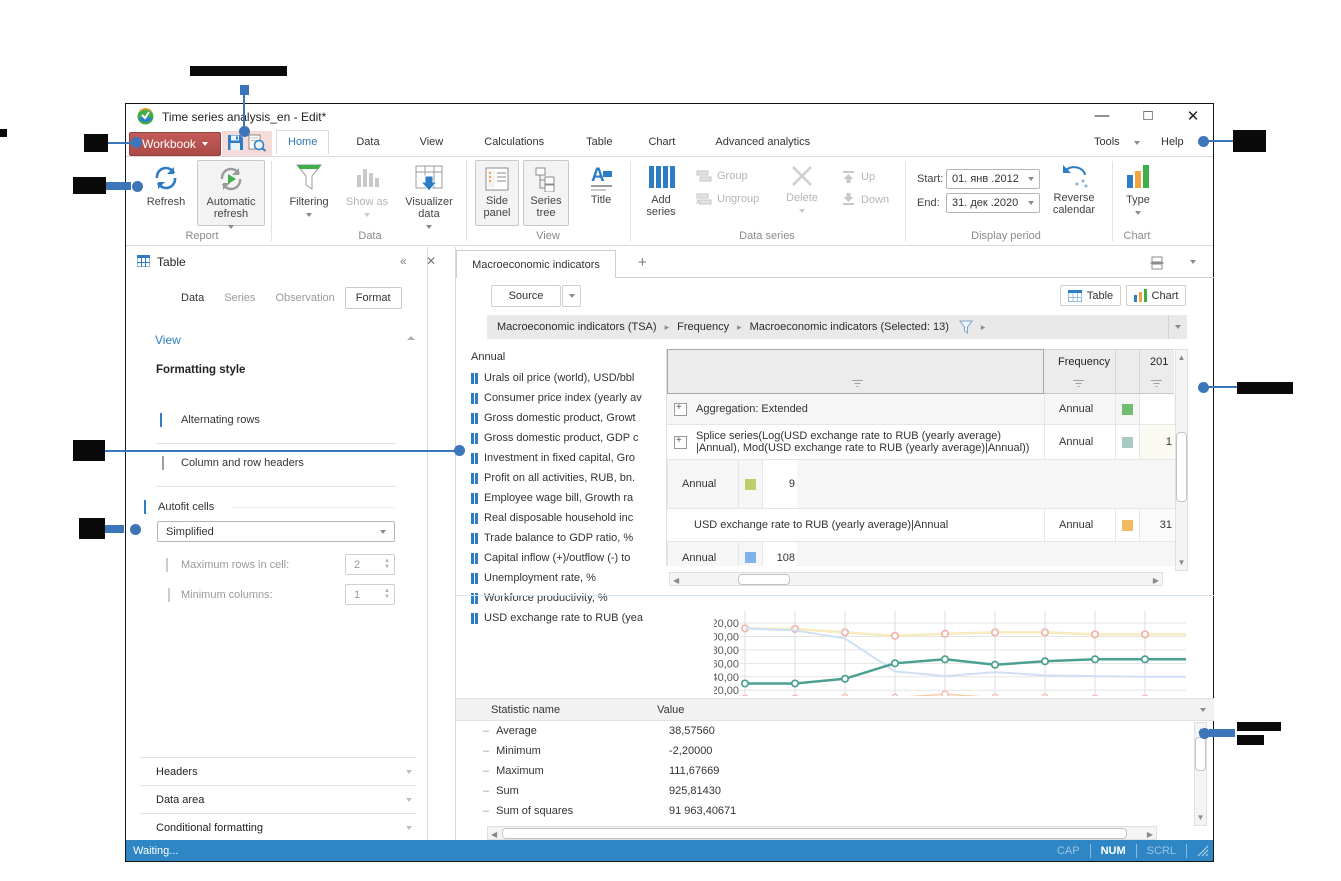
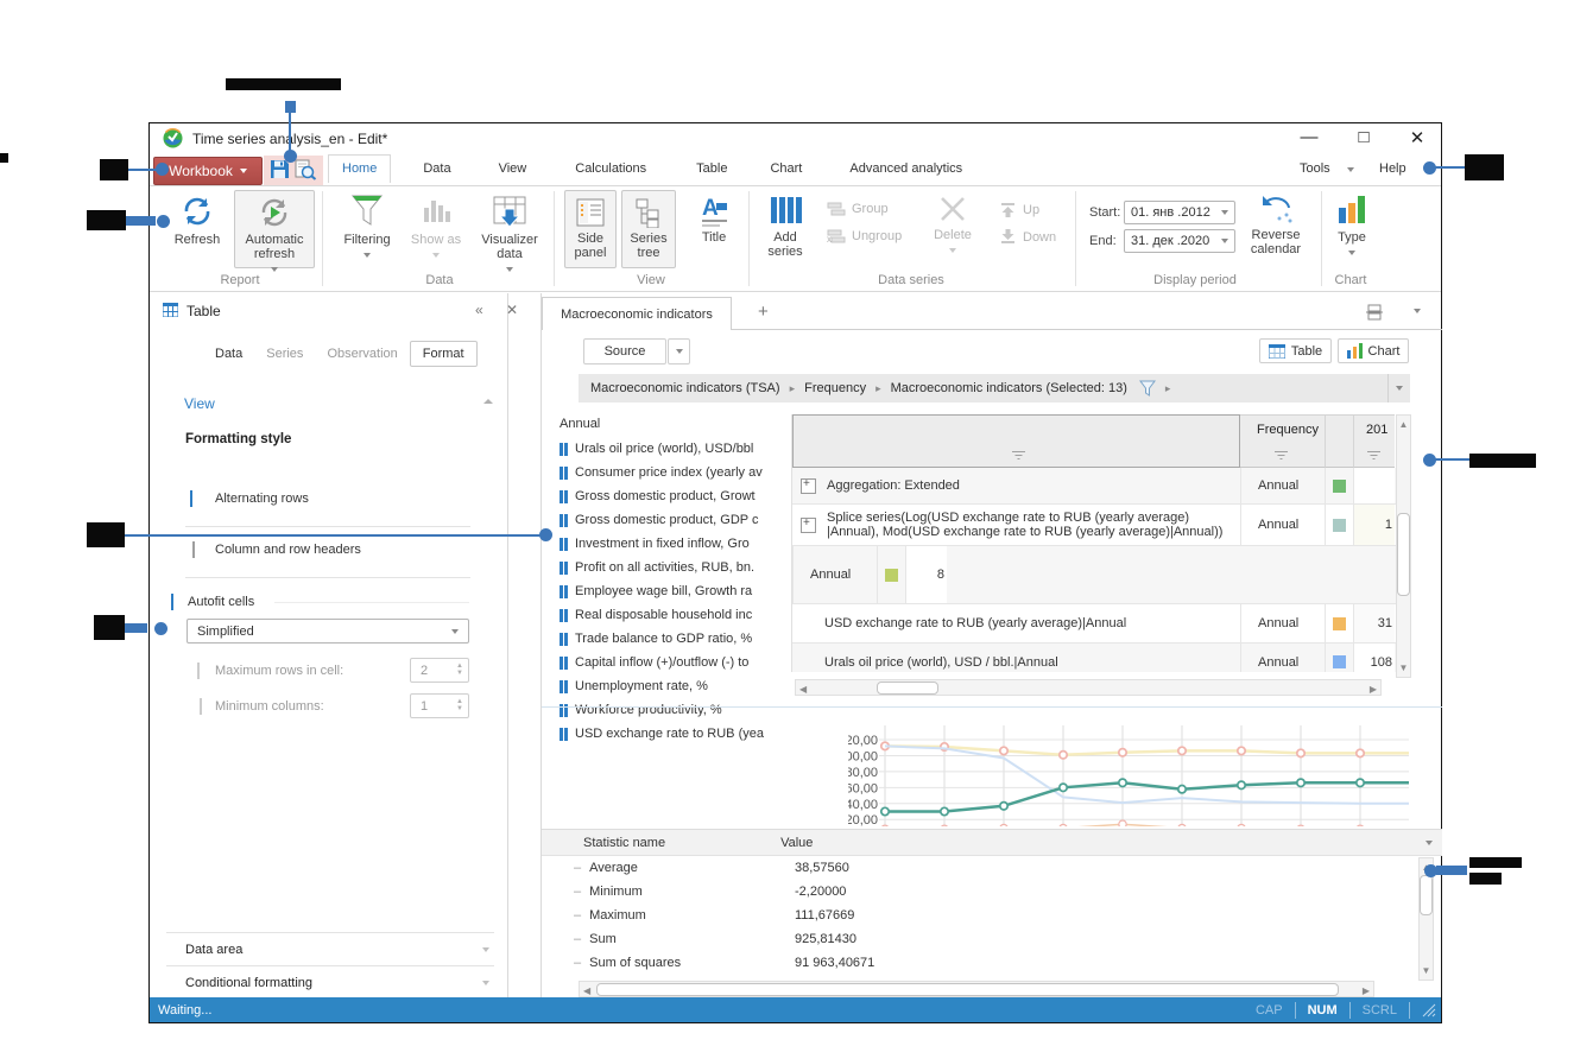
  Time series anlysis_en - Edit*
  —
  □
  ✕
  Workbook
  Home
  Data
  View
  Calculations
  Table
  Chart
  Advanced analytics
  Tools
  Help
  Refresh
  Automatic refresh
  Filtering
  Show as
  Visualizer data
  Side panel
  Series tree
  A
  Title
  Add series
  Group
  x
  Ungroup
  Delete
  Up
  Down
  Start:
  01. янв .2012
  End:
  31. дек .2020
  Reverse calendar
  Type
  Report
  Data
  View
  Data series
  Display period
  Chart
  Table
  «
  ✕
  Data
  Series
  Observation
  Format
  View
  Formatting style
  Alternating rows
  Column and row headers
  Autofit cells
  Simplified
  Maximum rows in cell:
  2
  Minimum columns:
  1
- Headers
  Data area
  Conditional formatting
  Macroeconomic indicators
  +
  Source
  Table
  Chart
  Macroeconomic indicators (TSA)
  ▸
  Frequency
  ▸
  Macroeconomic indicators (Selected: 13)
  ▸
  Annual
  Urals oil price (world), USD/bbl
  Consumer price index (yearly av
  Gross domestic product, Growt
  Gross domestic product, GDP c
- Investment in fixed capital, Gro
+ Investment in fixed inflow, Gro
  Profit on all activities, RUB, bn.
  Employee wage bill, Growth ra
  Real disposable household inc
  Trade balance to GDP ratio, %
  Capital inflow (+)/outflow (-) to
  Unemployment rate, %
  Workforce productivity, %
  USD exchange rate to RUB (yea
  Frequency
  201
  Aggregation: Extended
  Annual
  Splice series(Log(USD exchange rate to RUB (yearly average) |Annual), Mod(USD exchange rate to RUB (yearly average)|Annual))
  Annual
  1
  Annual
- 9
+ 8
  USD exchange rate to RUB (yearly average)|Annual
  Annual
  31
+ Urals oil price (world), USD / bbl.|Annual
  Annual
  108
  ▲
  ▼
  ◀
  ▶
  20,00
  00,00
  80,00
  60,00
  40,00
  20,00
  Statistic name
  Value
  –
  Average
  38,57560
  –
  Minimum
  -2,20000
  –
  Maximum
  111,67669
  –
  Sum
  925,81430
  –
  Sum of squares
  91 963,40671
  ▼
  ◀
  ▶
  Waiting...
  CAP
  NUM
  SCRL
